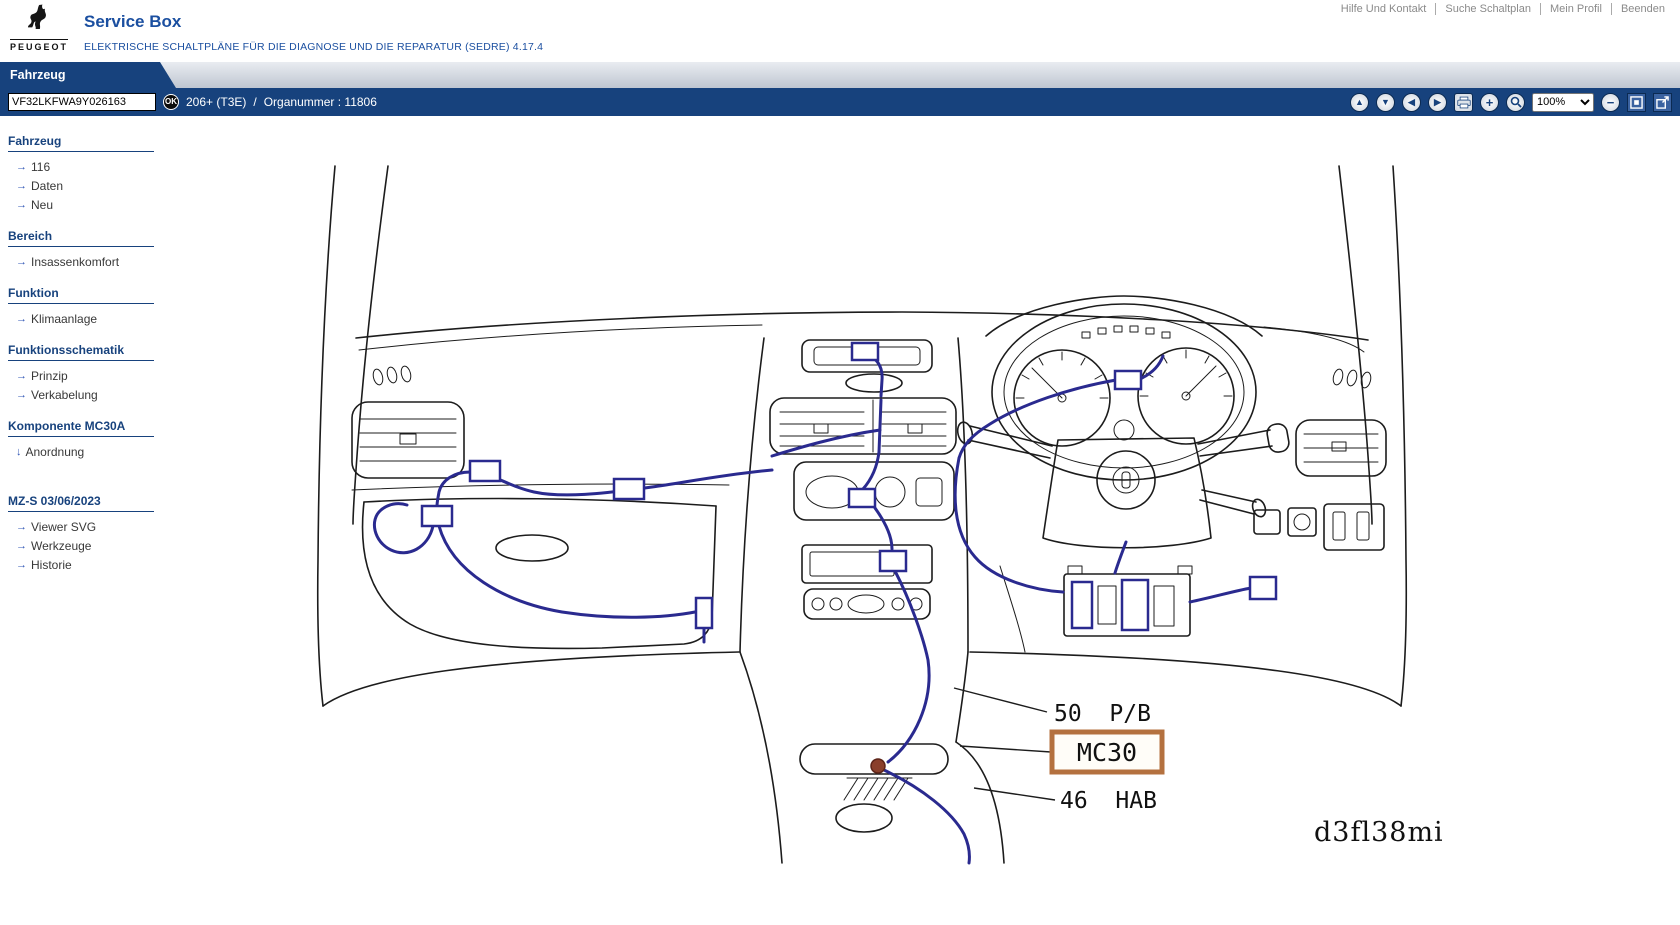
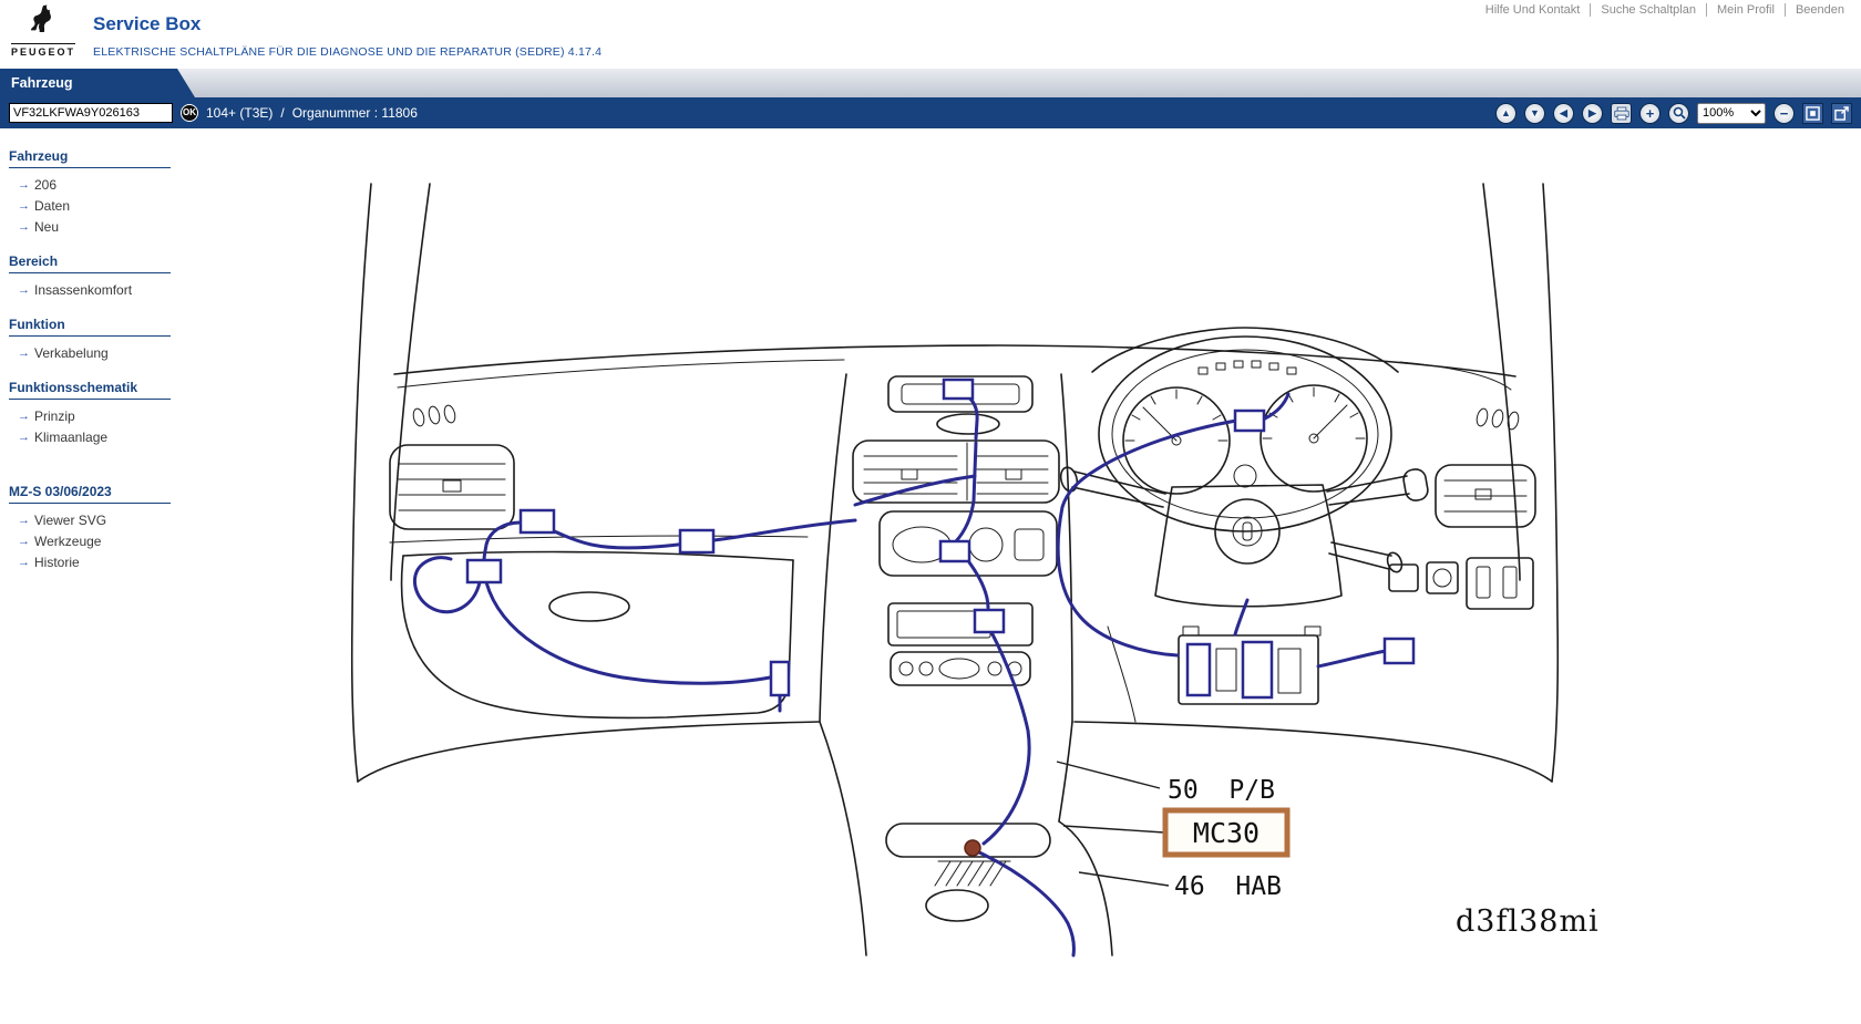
  PEUGEOT
  Service Box
  ELEKTRISCHE SCHALTPLÄNE FÜR DIE DIAGNOSE UND DIE REPARATUR (SEDRE) 4.17.4
  Hilfe Und Kontakt
  Suche Schaltplan
  Mein Profil
  Beenden
  Fahrzeug
  VF32LKFWA9Y026163
  OK
- 206+ (T3E)
+ 104+ (T3E)
  /
  Organummer : 11806
  ▲
  ▼
  ◀
  ▶
  +
  100%
  −
  Fahrzeug
  →
- 116
+ 206
  →
  Daten
  →
  Neu
  Bereich
  →
  Insassenkomfort
  Funktion
  →
- Klimaanlage
+ Verkabelung
  Funktionsschematik
  →
  Prinzip
  →
- Verkabelung
+ Klimaanlage
- Komponente MC30A
- ↓
- Anordnung
  MZ-S 03/06/2023
  →
  Viewer SVG
  →
  Werkzeuge
  →
  Historie
  50 P/B
  MC30
  46 HAB
  d3fl38mi
